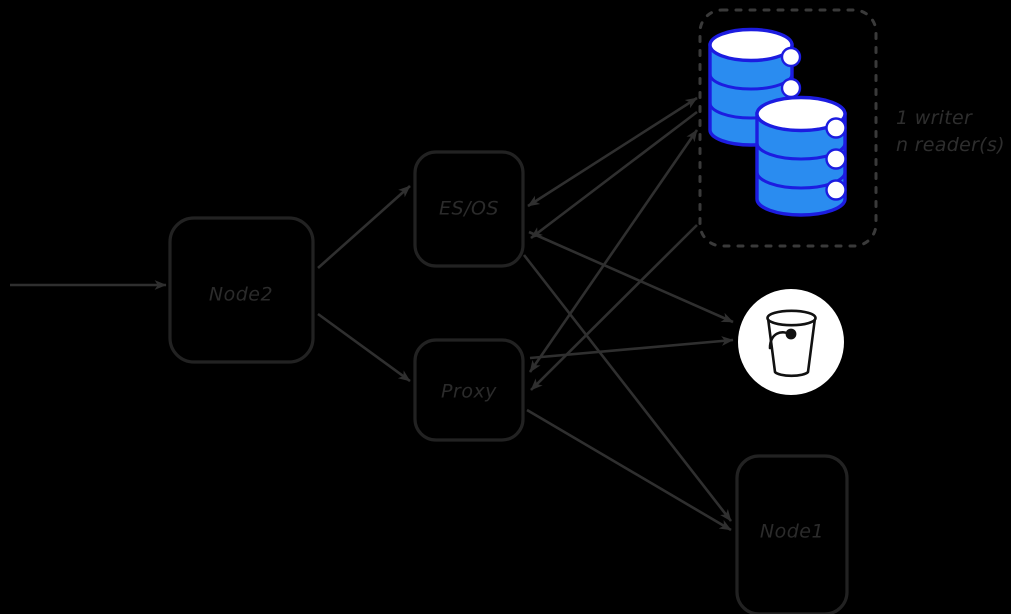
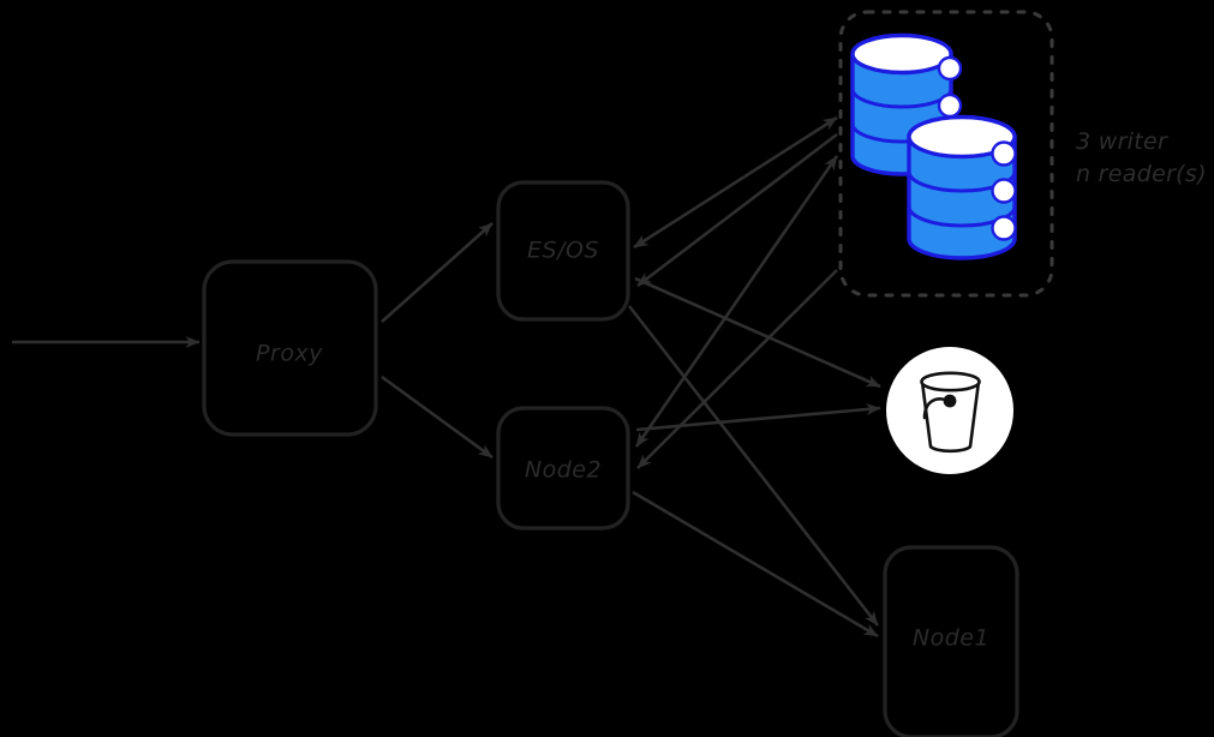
- Node2
+ Proxy
  ES/OS
- Proxy
+ Node2
  Node1
- 1 writer
+ 3 writer
  n reader(s)
